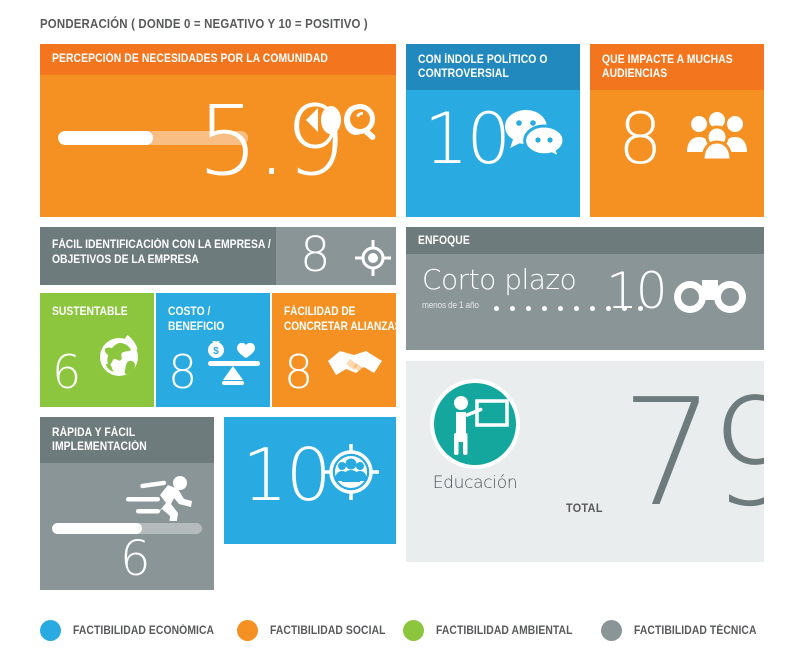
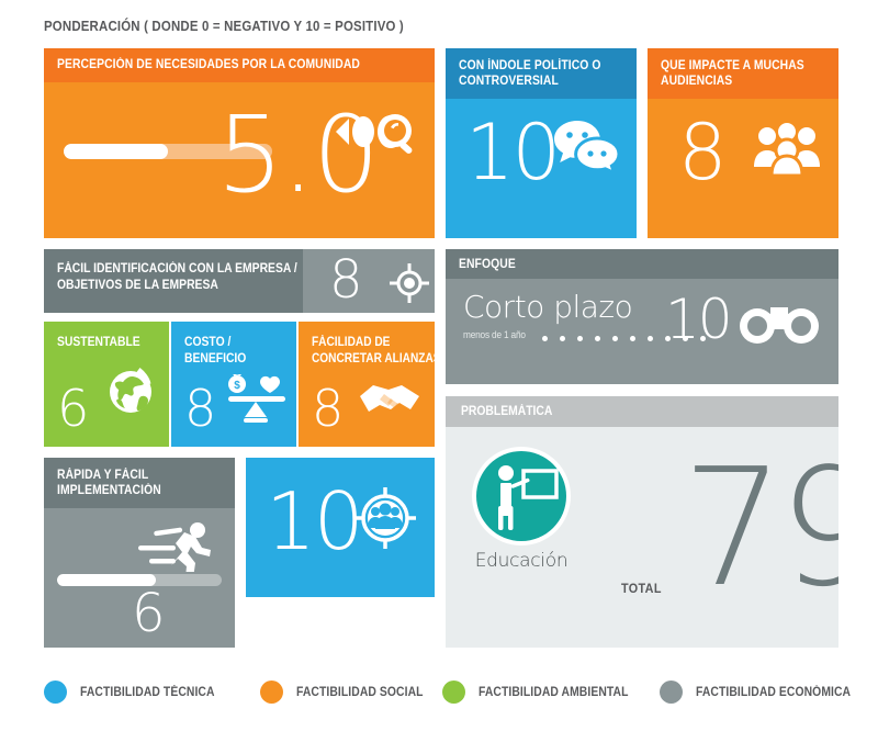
  PONDERACIÓN ( DONDE 0 = NEGATIVO Y 10 = POSITIVO )
  PERCEPCIÓN DE NECESIDADES POR LA COMUNIDAD
- 5.9
+ 5.0
  CON ÍNDOLE POLÍTICO O
  CONTROVERSIAL
  10
  QUE IMPACTE A MUCHAS
  AUDIENCIAS
  8
  FÁCIL IDENTIFICACIÓN CON LA EMPRESA /
  OBJETIVOS DE LA EMPRESA
  8
  ENFOQUE
  Corto plazo
  menos de 1 año
  10
  SUSTENTABLE
  6
  COSTO /
  BENEFICIO
  $
  8
  FÁCILIDAD DE
  CONCRETAR ALIANZA
  8
  RÁPIDA Y FÁCIL
  IMPLEMENTACIÓN
  6
  10
+ PROBLEMÁTICA
  Educación
  TOTAL
  79
- FACTIBILIDAD ECONÓMICA
+ FACTIBILIDAD TÉCNICA
  FACTIBILIDAD SOCIAL
  FACTIBILIDAD AMBIENTAL
- FACTIBILIDAD TÉCNICA
+ FACTIBILIDAD ECONÓMICA
